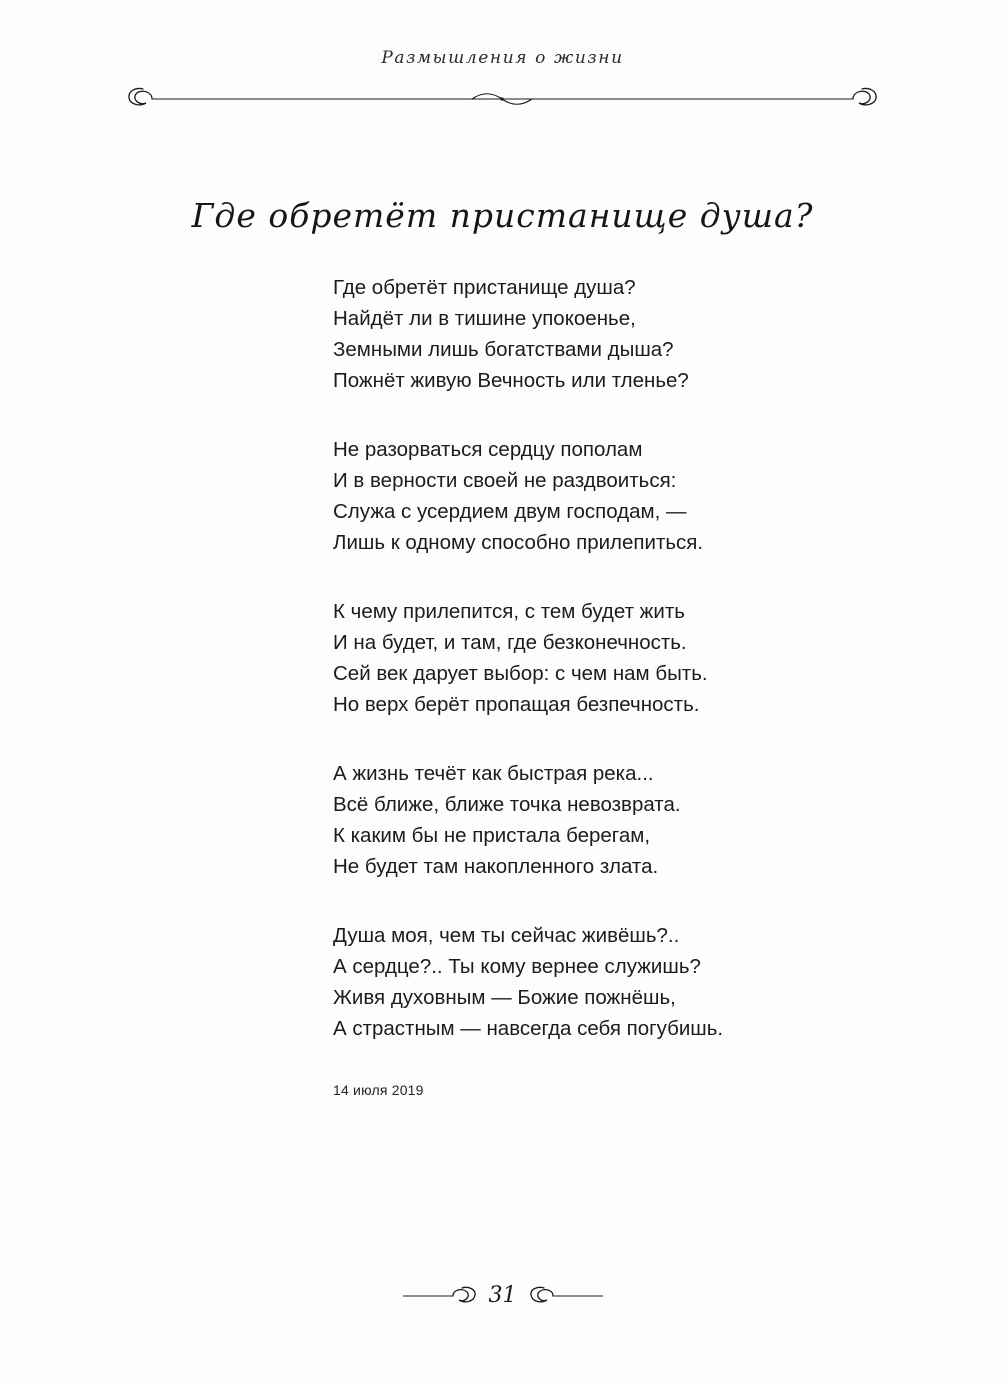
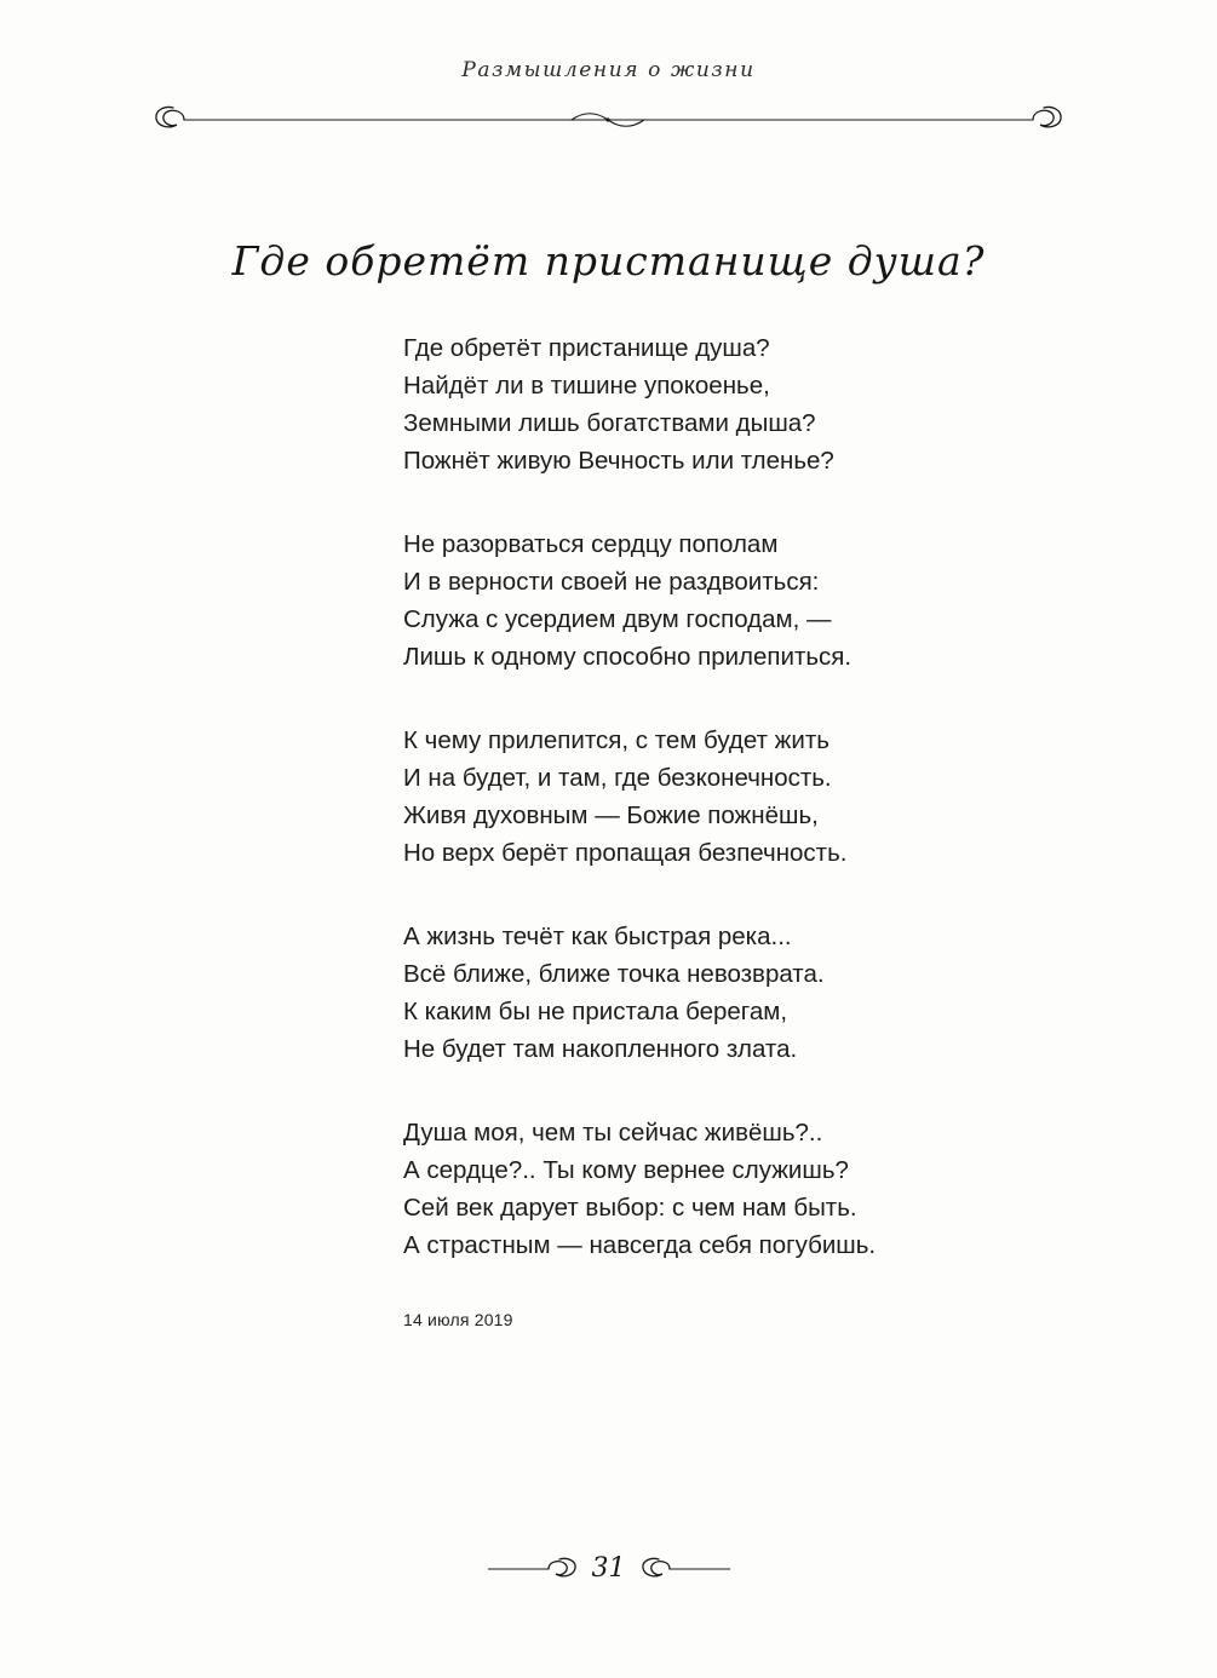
  Размышления о жизни
  Где обретёт пристанище душа?
  Где обретёт пристанище душа?
  Найдёт ли в тишине упокоенье,
  Земными лишь богатствами дыша?
  Пожнёт живую Вечность или тленье?
  Не разорваться сердцу пополам
  И в верности своей не раздвоиться:
  Служа с усердием двум господам, —
  Лишь к одному способно прилепиться.
  К чему прилепится, с тем будет жить
  И на будет, и там, где безконечность.
- Сей век дарует выбор: с чем нам быть.
+ Живя духовным — Божие пожнёшь,
  Но верх берёт пропащая безпечность.
  А жизнь течёт как быстрая река...
  Всё ближе, ближе точка невозврата.
  К каким бы не пристала берегам,
  Не будет там накопленного злата.
  Душа моя, чем ты сейчас живёшь?..
  А сердце?.. Ты кому вернее служишь?
- Живя духовным — Божие пожнёшь,
+ Сей век дарует выбор: с чем нам быть.
  А страстным — навсегда себя погубишь.
  14 июля 2019
  31
